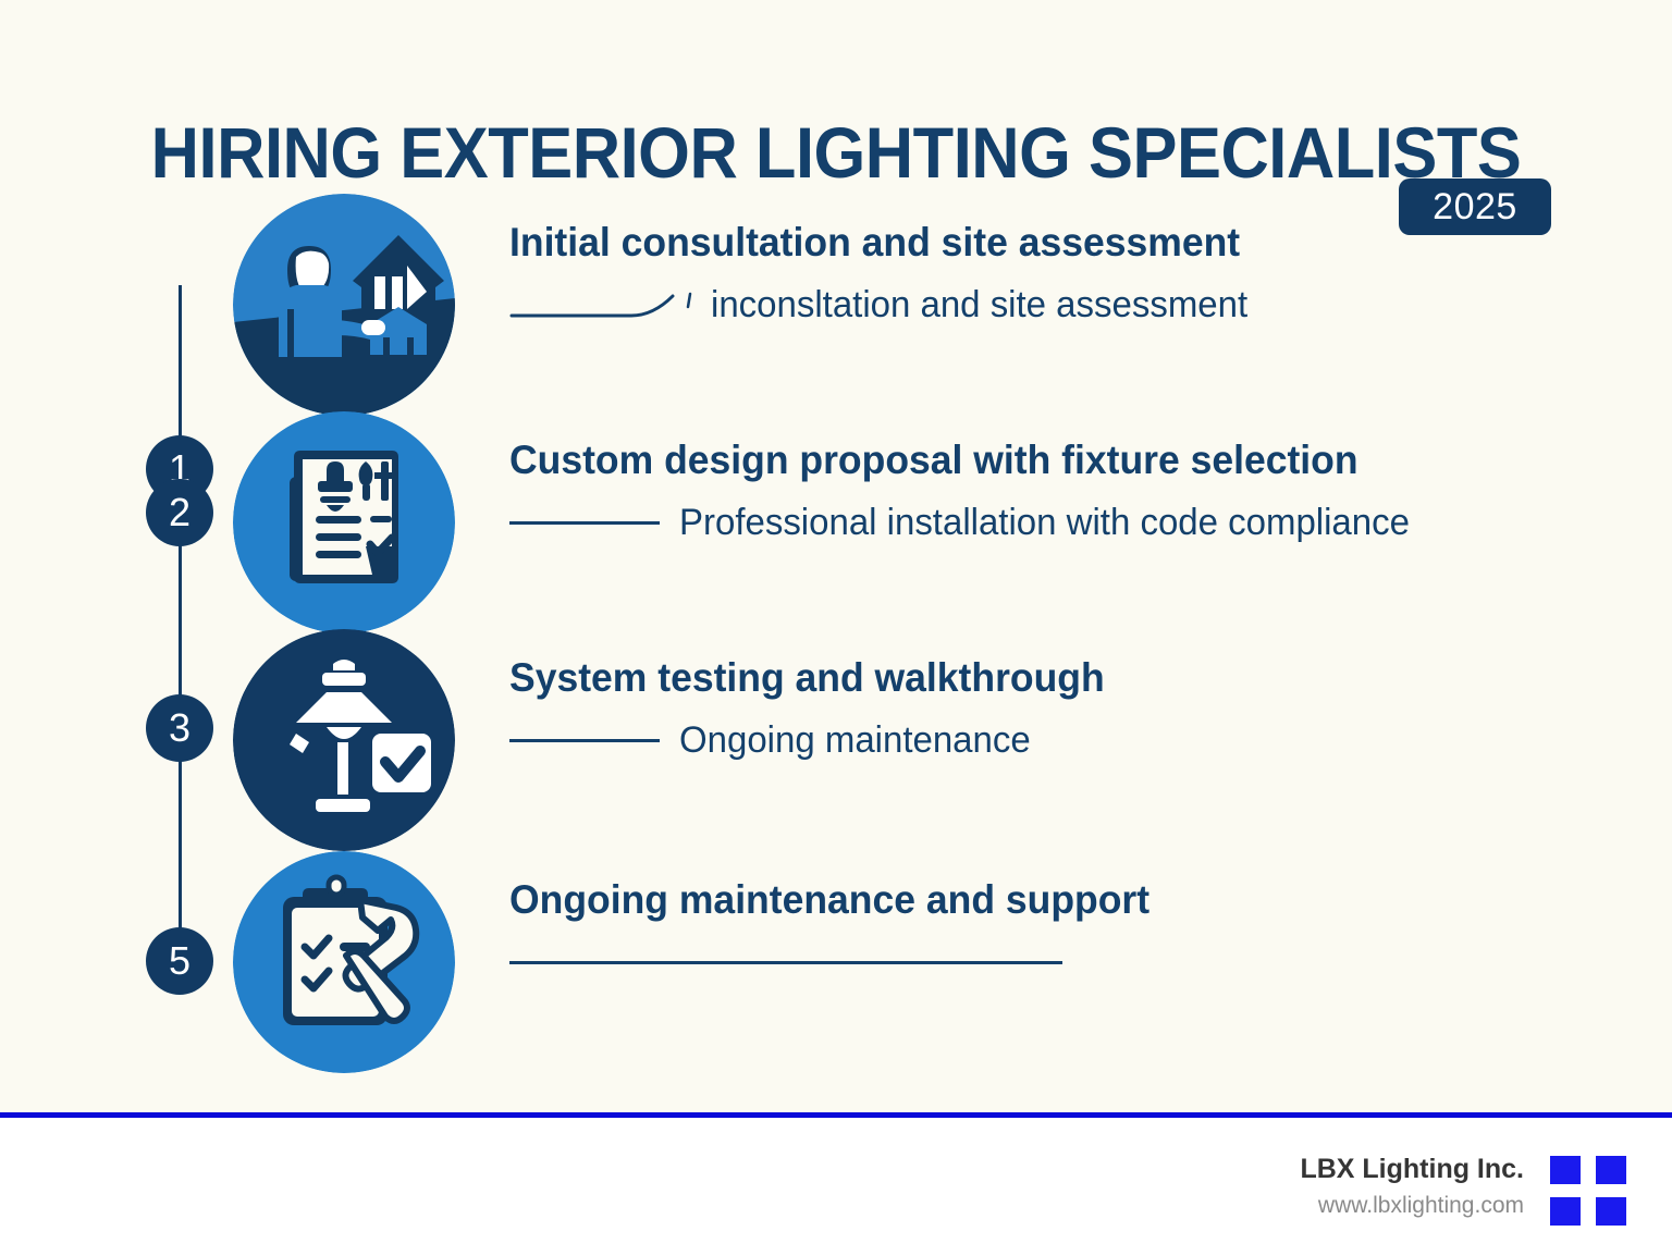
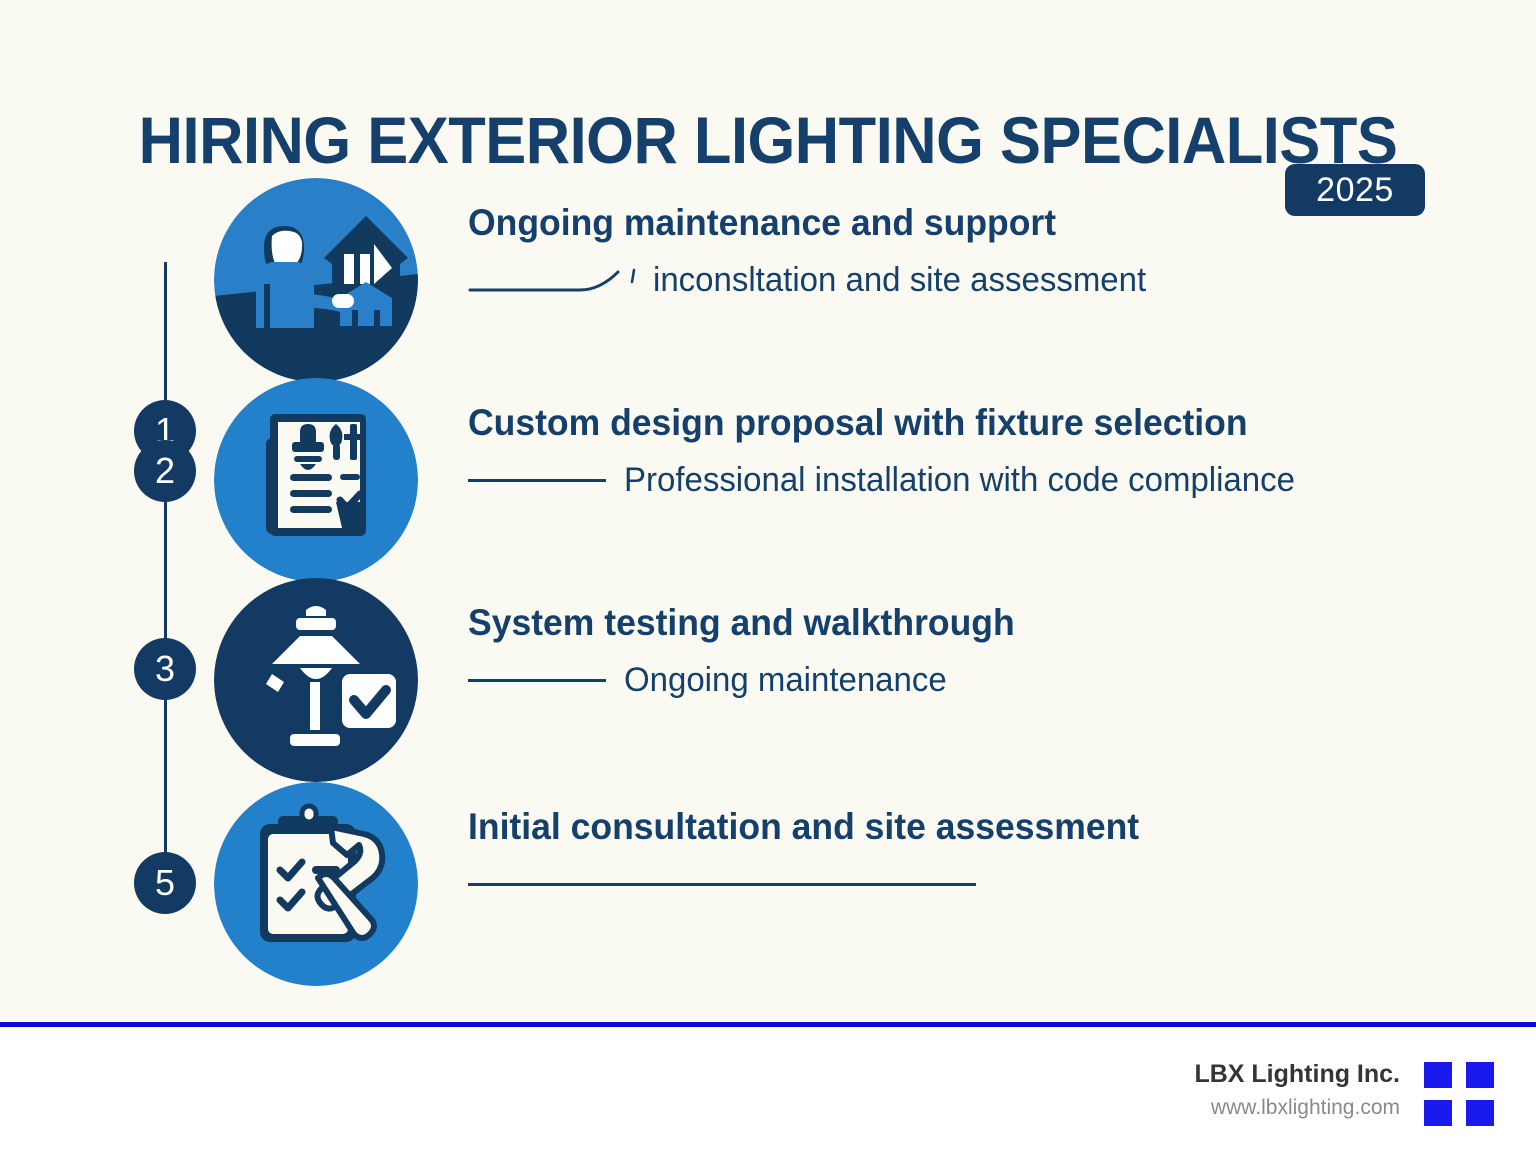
  HIRING EXTERIOR LIGHTING SPECIALISTS
  2025
  1
- Initial consultation and site assessment
+ Ongoing maintenance and support
  inconsltation and site assessment
  2
  Custom design proposal with fixture selection
  Professional installation with code compliance
  3
  System testing and walkthrough
  Ongoing maintenance
  5
- Ongoing maintenance and support
+ Initial consultation and site assessment
  LBX Lighting Inc.
  www.lbxlighting.com
